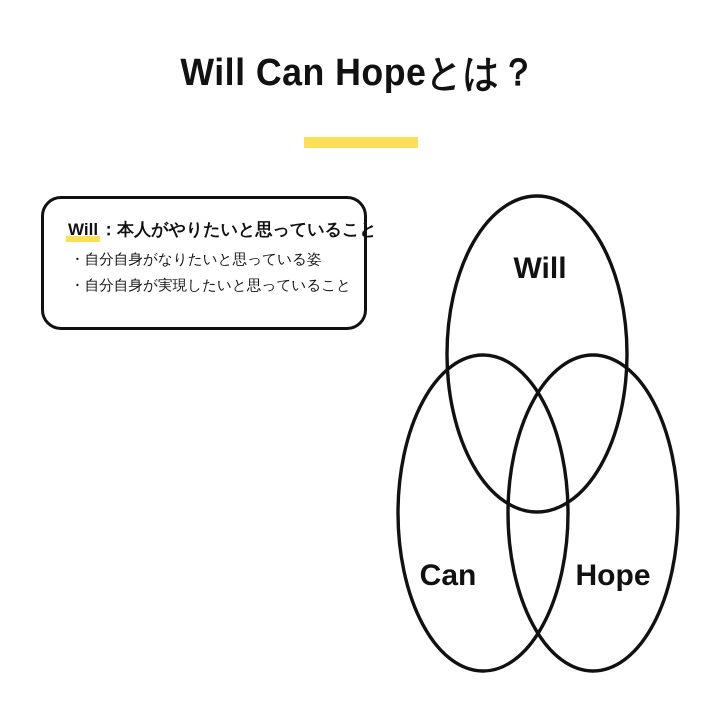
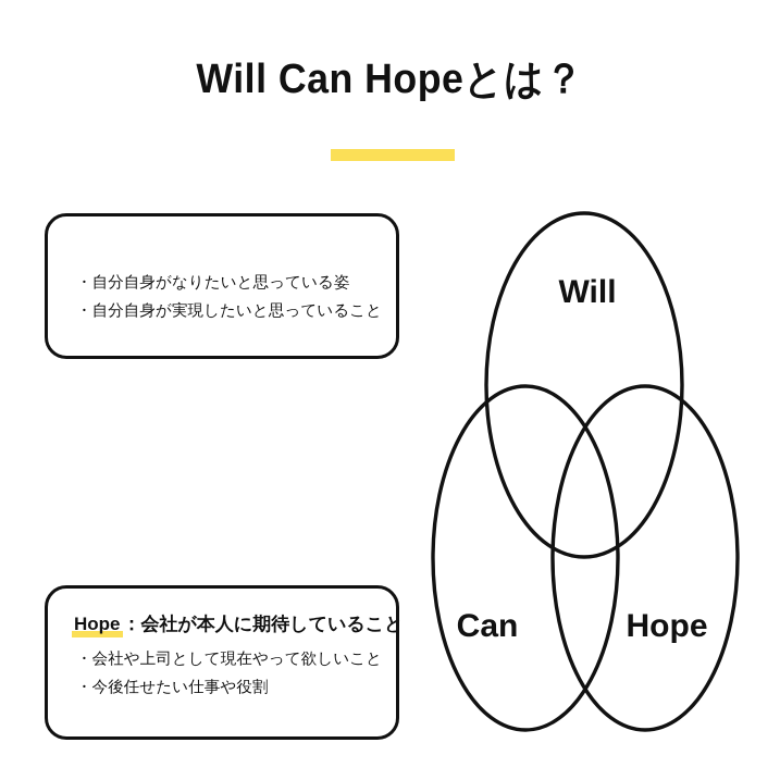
  Will Can Hopeとは？
- Will：本人がやりたいと思っていること
  ・自分自身がなりたいと思っている姿
  ・自分自身が実現したいと思っていること
+ Hope：会社が本人に期待していること
+ ・会社や上司として現在やって欲しいこと
+ ・今後任せたい仕事や役割
  Will
  Can
  Hope
